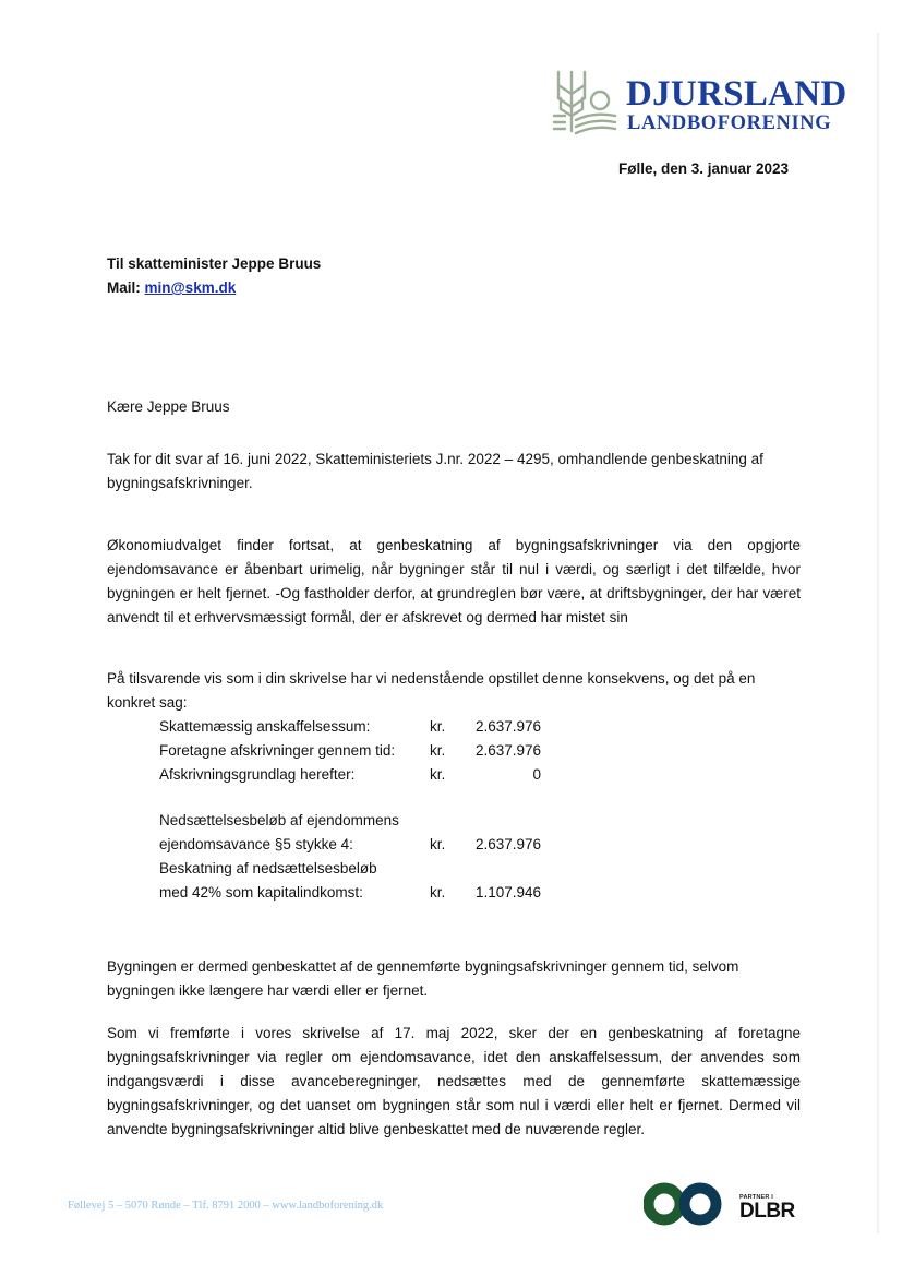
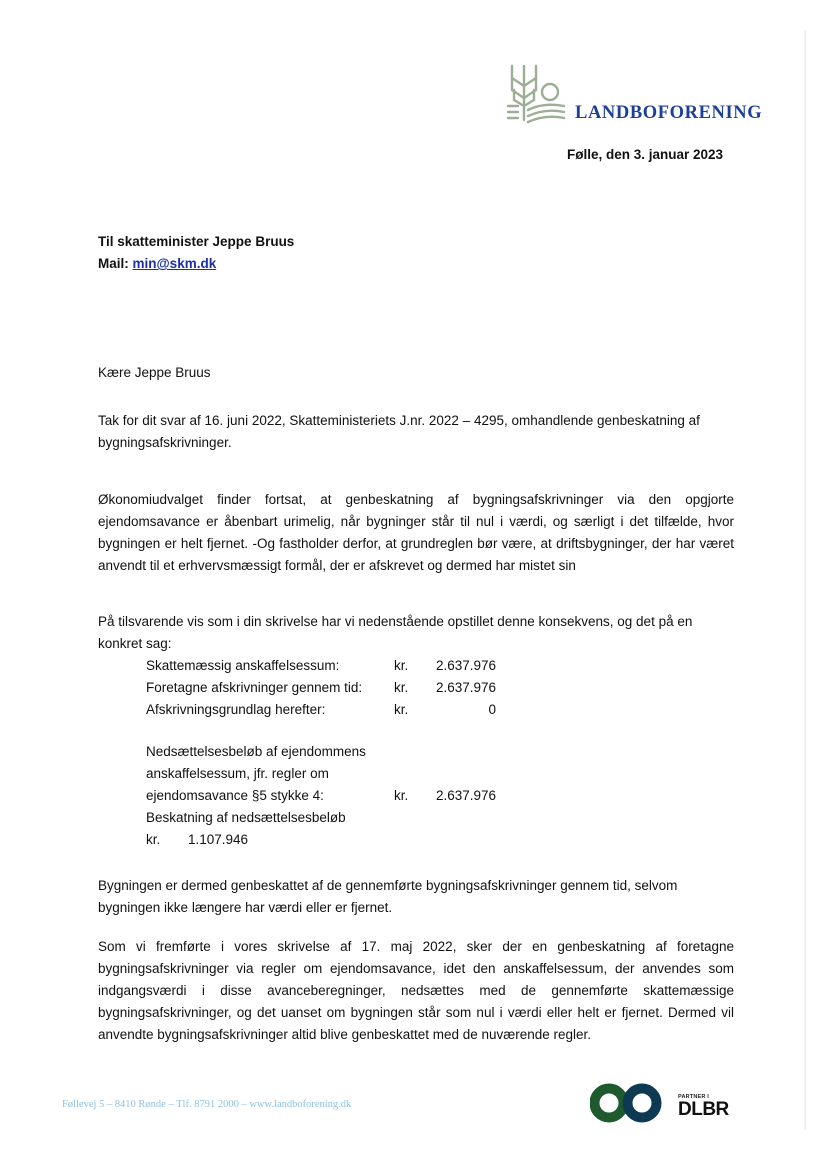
- DJURSLAND
  LANDBOFORENING
  Følle, den 3. januar 2023
  Til skatteminister Jeppe Bruus
  Mail: min@skm.dk
  Kære Jeppe Bruus
  Tak for dit svar af 16. juni 2022, Skatteministeriets J.nr. 2022 – 4295, omhandlende genbeskatning af bygningsafskrivninger.
  Økonomiudvalget finder fortsat, at genbeskatning af bygningsafskrivninger via den opgjorte ejendomsavance er åbenbart urimelig, når bygninger står til nul i værdi, og særligt i det tilfælde, hvor bygningen er helt fjernet. -Og fastholder derfor, at grundreglen bør være, at driftsbygninger, der har været anvendt til et erhvervsmæssigt formål, der er afskrevet og dermed har mistet sin
  På tilsvarende vis som i din skrivelse har vi nedenstående opstillet denne konsekvens, og det på en konkret sag:
  Skattemæssig anskaffelsessum:
  kr.
  2.637.976
  Foretagne afskrivninger gennem tid:
  kr.
  2.637.976
  Afskrivningsgrundlag herefter:
  kr.
  0
  Nedsættelsesbeløb af ejendommens
+ anskaffelsessum, jfr. regler om
  ejendomsavance §5 stykke 4:
  kr.
  2.637.976
  Beskatning af nedsættelsesbeløb
- med 42% som kapitalindkomst:
  kr.
  1.107.946
  Bygningen er dermed genbeskattet af de gennemførte bygningsafskrivninger gennem tid, selvom bygningen ikke længere har værdi eller er fjernet.
  Som vi fremførte i vores skrivelse af 17. maj 2022, sker der en genbeskatning af foretagne bygningsafskrivninger via regler om ejendomsavance, idet den anskaffelsessum, der anvendes som indgangsværdi i disse avanceberegninger, nedsættes med de gennemførte skattemæssige bygningsafskrivninger, og det uanset om bygningen står som nul i værdi eller helt er fjernet. Dermed vil anvendte bygningsafskrivninger altid blive genbeskattet med de nuværende regler.
- Føllevej 5 – 5070 Rønde – Tlf. 8791 2000 – www.landboforening.dk
+ Føllevej 5 – 8410 Rønde – Tlf. 8791 2000 – www.landboforening.dk
  DLBR
